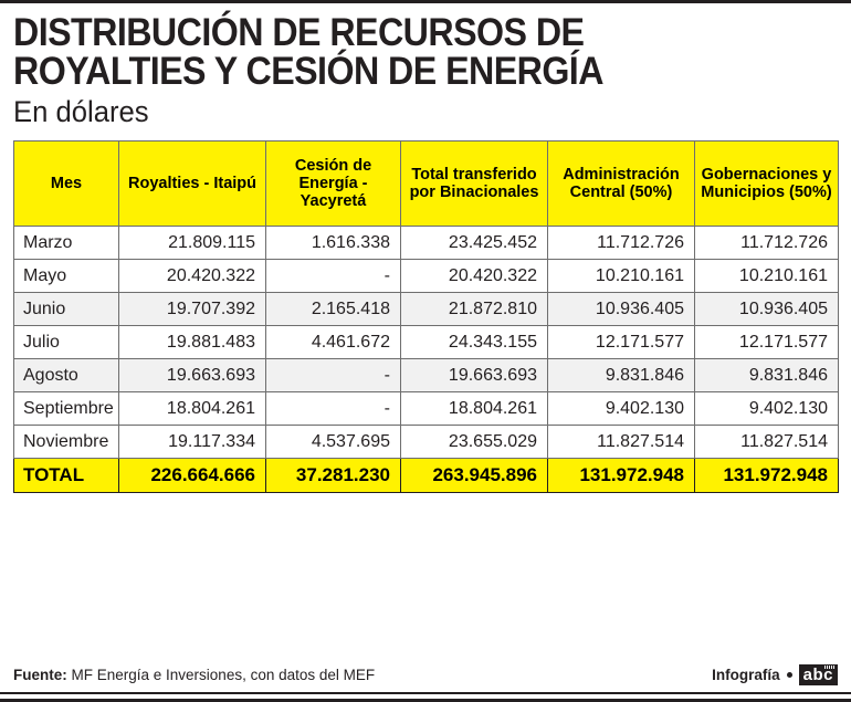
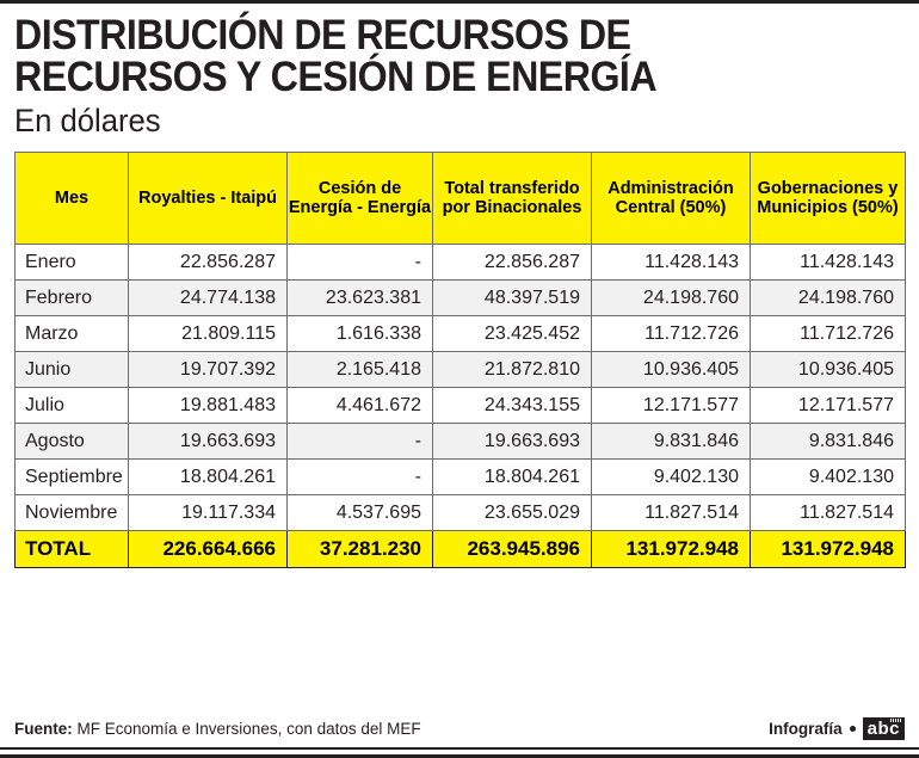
  DISTRIBUCIÓN DE RECURSOS DE
- ROYALTIES Y CESIÓN DE ENERGÍA
+ RECURSOS Y CESIÓN DE ENERGÍA
  En dólares
- Mes	Royalties - Itaipú	Cesión de Energía - Yacyretá	Total transferido por Binacionales	Administración Central (50%)	Gobernaciones y Municipios (50%)
+ Mes	Royalties - Itaipú	Cesión de Energía - Energía	Total transferido por Binacionales	Administración Central (50%)	Gobernaciones y Municipios (50%)
+ Enero	22.856.287	-	22.856.287	11.428.143	11.428.143
+ Febrero	24.774.138	23.623.381	48.397.519	24.198.760	24.198.760
  Marzo	21.809.115	1.616.338	23.425.452	11.712.726	11.712.726
- Mayo	20.420.322	-	20.420.322	10.210.161	10.210.161
  Junio	19.707.392	2.165.418	21.872.810	10.936.405	10.936.405
  Julio	19.881.483	4.461.672	24.343.155	12.171.577	12.171.577
  Agosto	19.663.693	-	19.663.693	9.831.846	9.831.846
  Septiembre	18.804.261	-	18.804.261	9.402.130	9.402.130
  Noviembre	19.117.334	4.537.695	23.655.029	11.827.514	11.827.514
  TOTAL	226.664.666	37.281.230	263.945.896	131.972.948	131.972.948
- Fuente: MF Energía e Inversiones, con datos del MEF
+ Fuente: MF Economía e Inversiones, con datos del MEF
  Infografía
  abc
